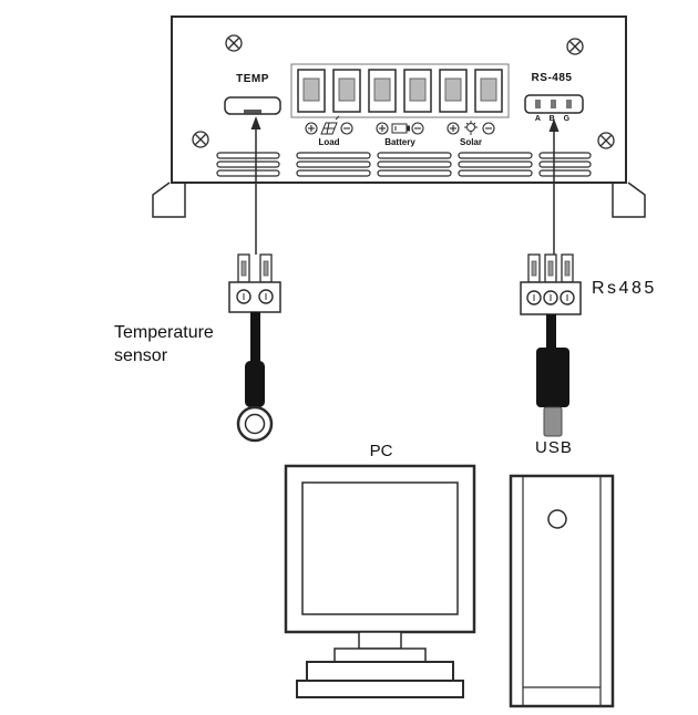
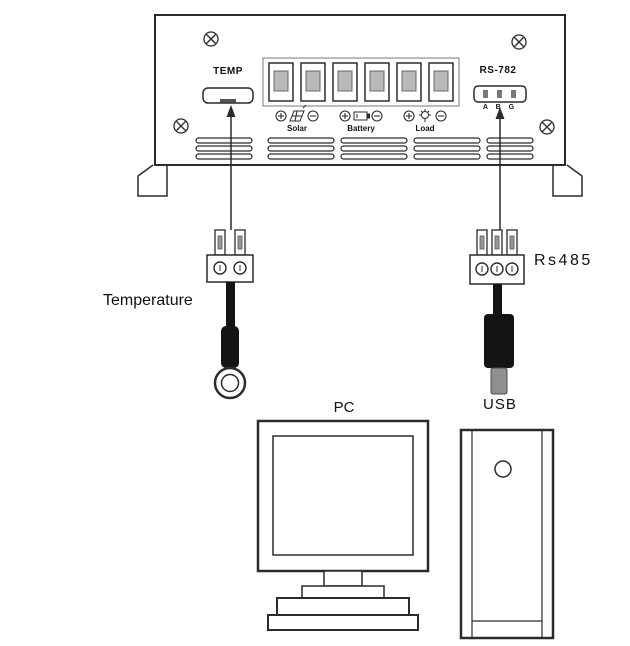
  TEMP
- RS-485
+ RS-782
- Load
+ Solar
  Battery
- Solar
+ Load
  Temperature
- sensor
  Rs485
  USB
  PC
